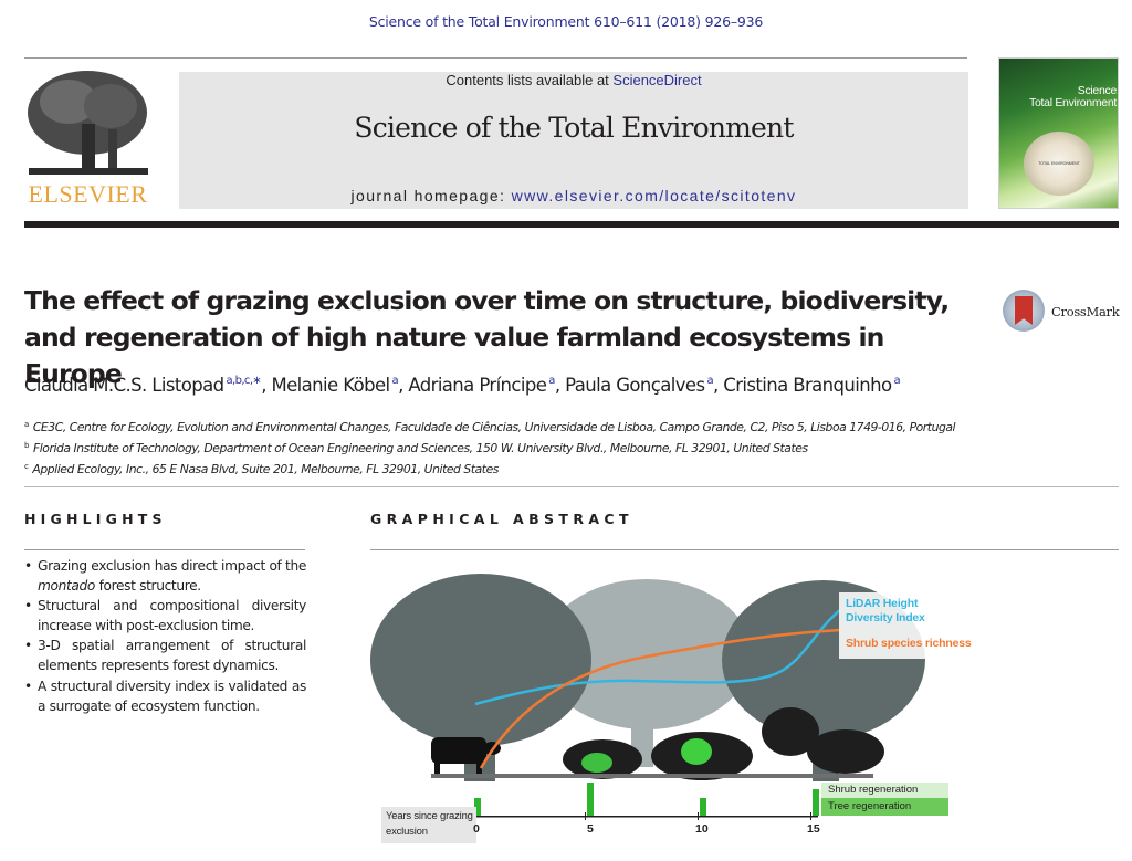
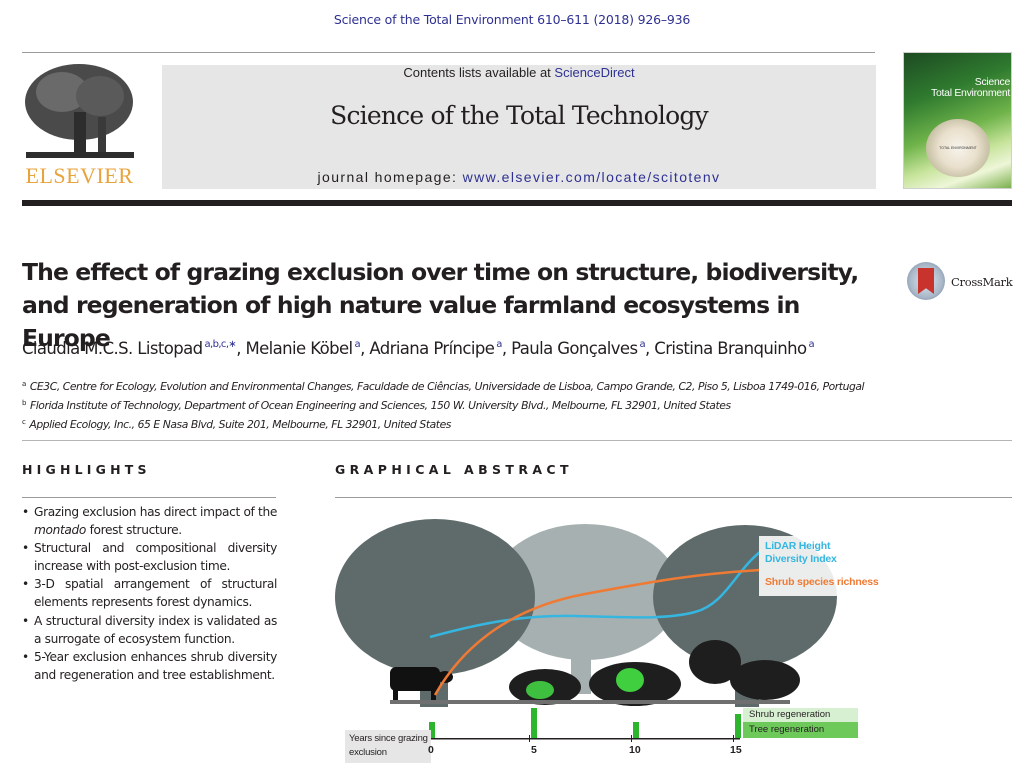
  Science of the Total Environment 610–611 (2018) 926–936
  ELSEVIER
  Contents lists available at ScienceDirect
- Science of the Total Environment
+ Science of the Total Technology
  journal homepage: www.elsevier.com/locate/scitotenv
  Science
  Total Environment
  The effect of grazing exclusion over time on structure, biodiversity, and regeneration of high nature value farmland ecosystems in Europe
  CrossMark
  Claudia M.C.S. Listopad a,b,c,∗, Melanie Köbel a, Adriana Príncipe a, Paula Gonçalves a, Cristina Branquinho a
  a CE3C, Centre for Ecology, Evolution and Environmental Changes, Faculdade de Ciências, Universidade de Lisboa, Campo Grande, C2, Piso 5, Lisboa 1749-016, Portugal
  b Florida Institute of Technology, Department of Ocean Engineering and Sciences, 150 W. University Blvd., Melbourne, FL 32901, United States
  c Applied Ecology, Inc., 65 E Nasa Blvd, Suite 201, Melbourne, FL 32901, United States
  HIGHLIGHTS
  Grazing exclusion has direct impact of the montado forest structure.
  Structural and compositional diversity increase with post-exclusion time.
  3-D spatial arrangement of structural elements represents forest dynamics.
  A structural diversity index is validated as a surrogate of ecosystem function.
+ 5-Year exclusion enhances shrub diversity and regeneration and tree establishment.
  GRAPHICAL ABSTRACT
  LiDAR Height Diversity Index
  Shrub species richness
  Years since grazing exclusion
  0
  5
  10
  15
  Shrub regeneration
  Tree regeneration
